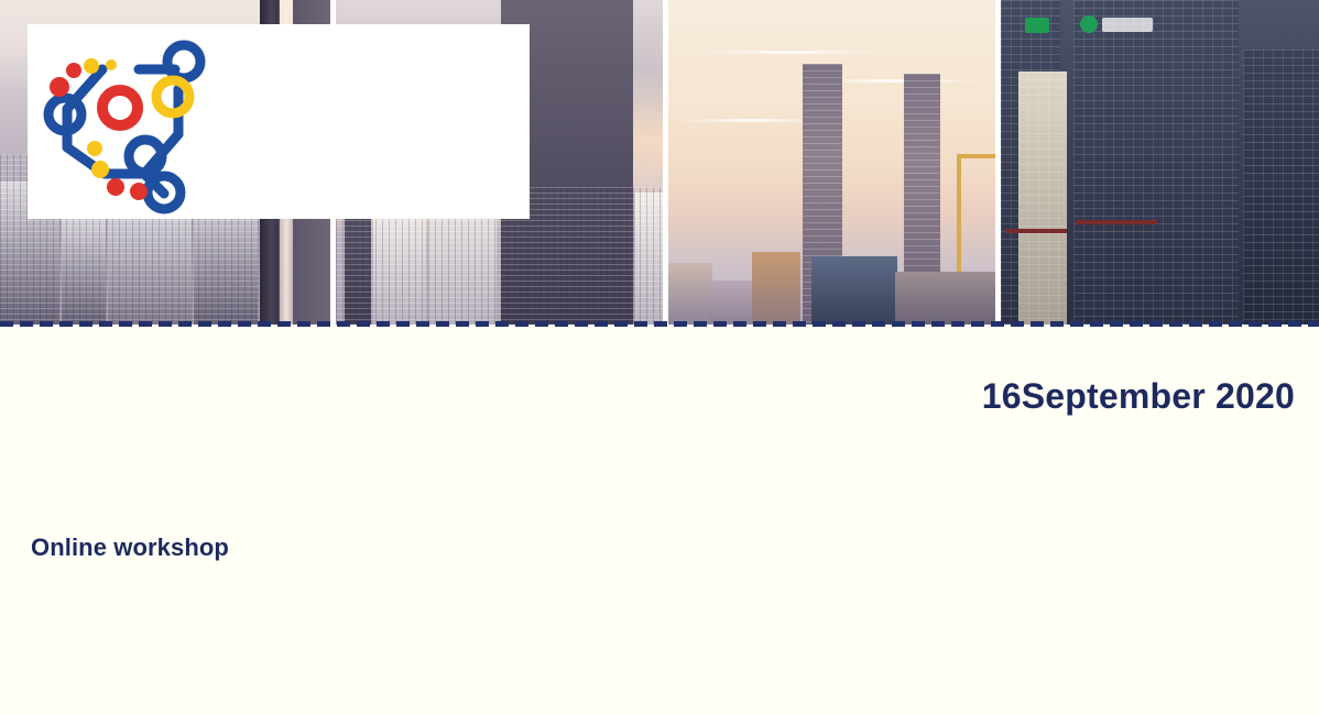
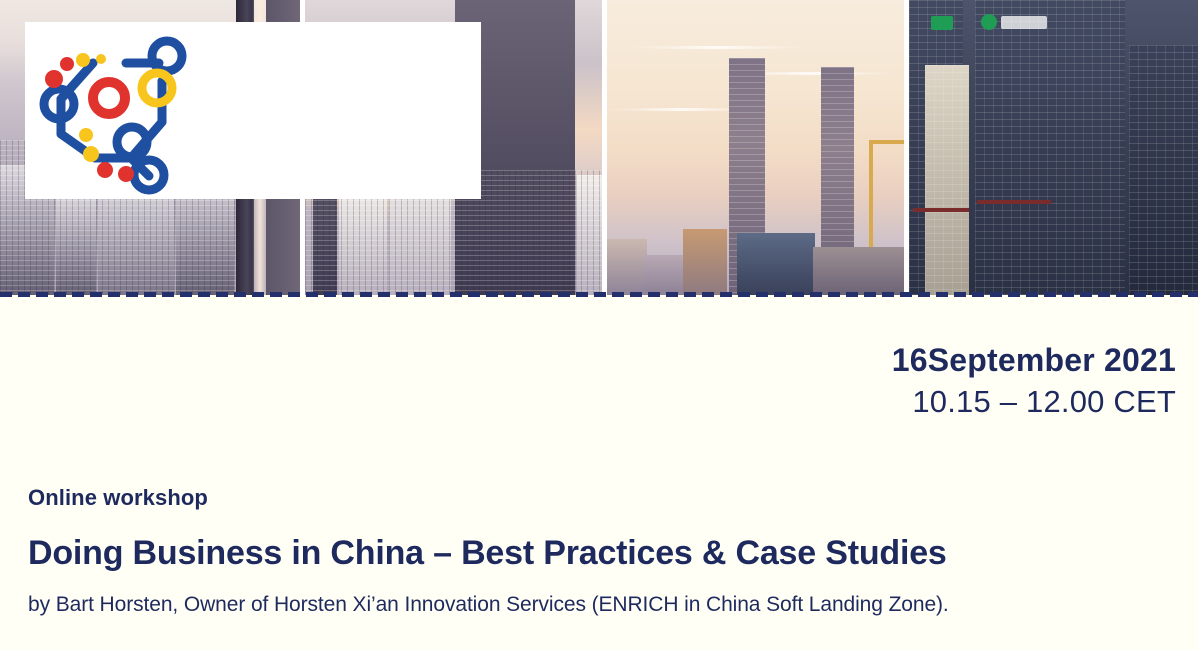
- 16September 2020
+ 16September 2021
+ 10.15 – 12.00 CET
  Online workshop
+ Doing Business in China – Best Practices & Case Studies
+ by Bart Horsten, Owner of Horsten Xi’an Innovation Services (ENRICH in China Soft Landing Zone).
